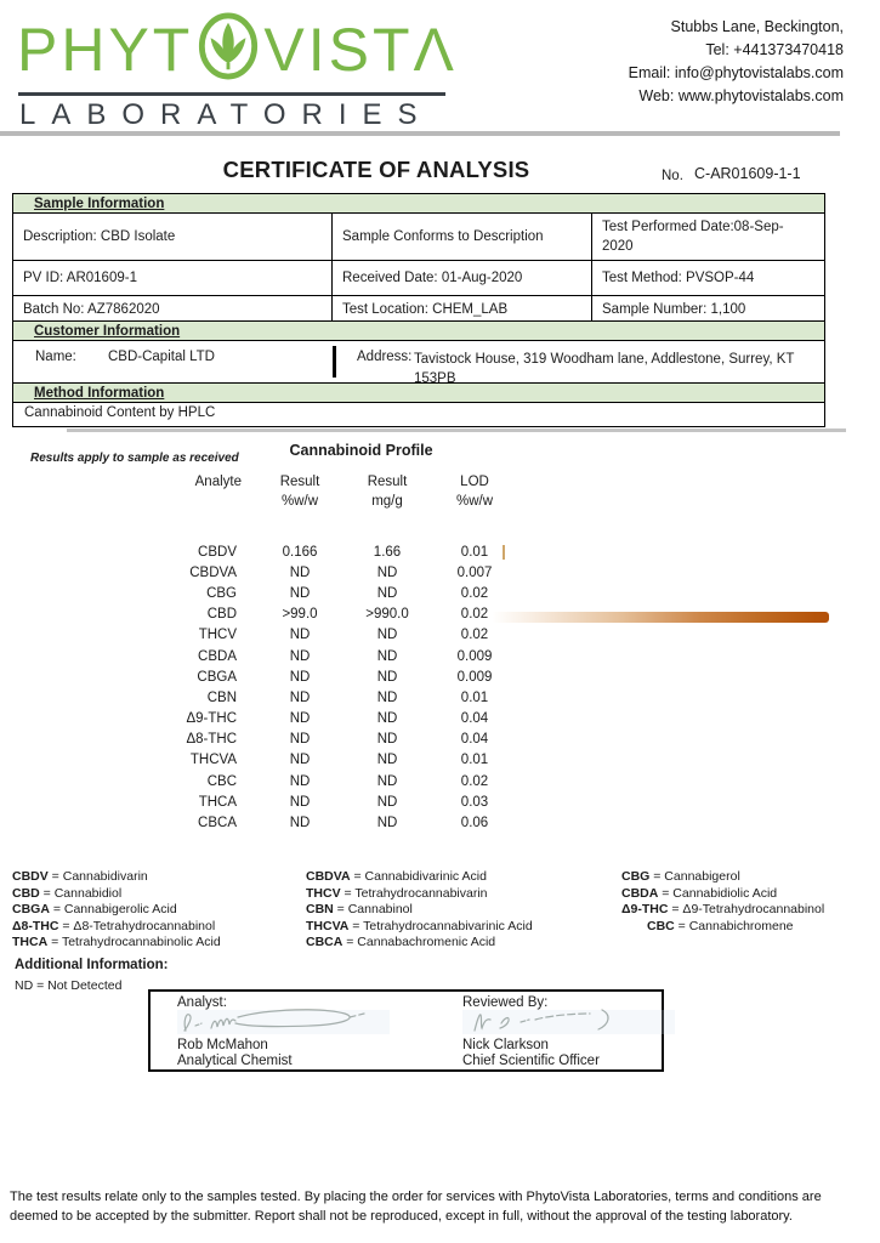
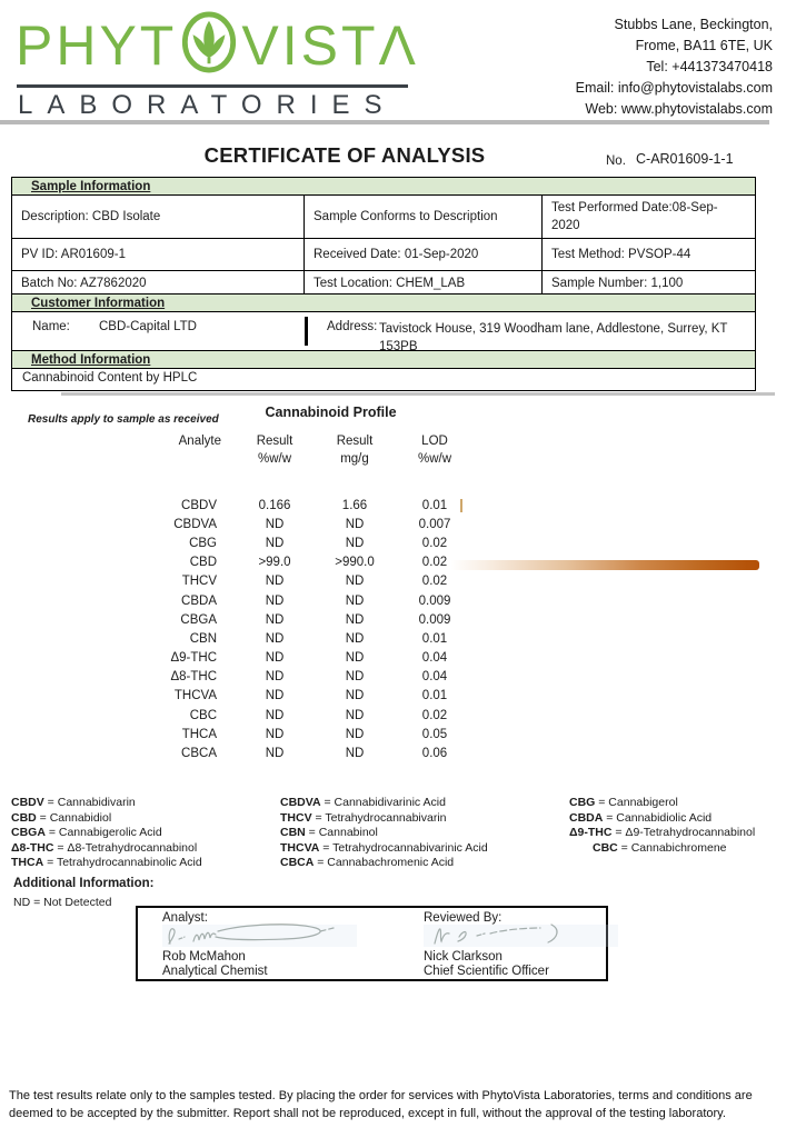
  PHYT
  VIST
  Λ
  LABORATORIES
  Stubbs Lane, Beckington,
+ Frome, BA11 6TE, UK
  Tel: +441373470418
  Email: info@phytovistalabs.com
  Web: www.phytovistalabs.com
  CERTIFICATE OF ANALYSIS
  No.
  C-AR01609-1-1
  Sample Information
  Description: CBD Isolate
  Sample Conforms to Description
  Test Performed Date:08-Sep-2020
  PV ID: AR01609-1
- Received Date: 01-Aug-2020
+ Received Date: 01-Sep-2020
  Test Method: PVSOP-44
  Batch No: AZ7862020
  Test Location: CHEM_LAB
  Sample Number: 1,100
  Customer Information
  Name:
  CBD-Capital LTD
  Address:
  Tavistock House, 319 Woodham lane, Addlestone, Surrey, KT 153PB
  Method Information
  Cannabinoid Content by HPLC
  Cannabinoid Profile
  Results apply to sample as received
  Analyte
  Result
  %w/w
  Result
  mg/g
  LOD
  %w/w
  CBDV
  0.166
  1.66
  0.01
  CBDVA
  ND
  ND
  0.007
  CBG
  ND
  ND
  0.02
  CBD
  >99.0
  >990.0
  0.02
  THCV
  ND
  ND
  0.02
  CBDA
  ND
  ND
  0.009
  CBGA
  ND
  ND
  0.009
  CBN
  ND
  ND
  0.01
  Δ9-THC
  ND
  ND
  0.04
  Δ8-THC
  ND
  ND
  0.04
  THCVA
  ND
  ND
  0.01
  CBC
  ND
  ND
  0.02
  THCA
  ND
  ND
- 0.03
+ 0.05
  CBCA
  ND
  ND
  0.06
  CBDV = Cannabidivarin
  CBD = Cannabidiol
  CBGA = Cannabigerolic Acid
  Δ8-THC = Δ8-Tetrahydrocannabinol
  THCA = Tetrahydrocannabinolic Acid
  CBDVA = Cannabidivarinic Acid
  THCV = Tetrahydrocannabivarin
  CBN = Cannabinol
  THCVA = Tetrahydrocannabivarinic Acid
  CBCA = Cannabachromenic Acid
  CBG = Cannabigerol
  CBDA = Cannabidiolic Acid
  Δ9-THC = Δ9-Tetrahydrocannabinol
  CBC = Cannabichromene
  Additional Information:
  ND = Not Detected
  Analyst:
  Rob McMahon
  Analytical Chemist
  Reviewed By:
  Nick Clarkson
  Chief Scientific Officer
  The test results relate only to the samples tested. By placing the order for services with PhytoVista Laboratories, terms and conditions are deemed to be accepted by the submitter. Report shall not be reproduced, except in full, without the approval of the testing laboratory.
